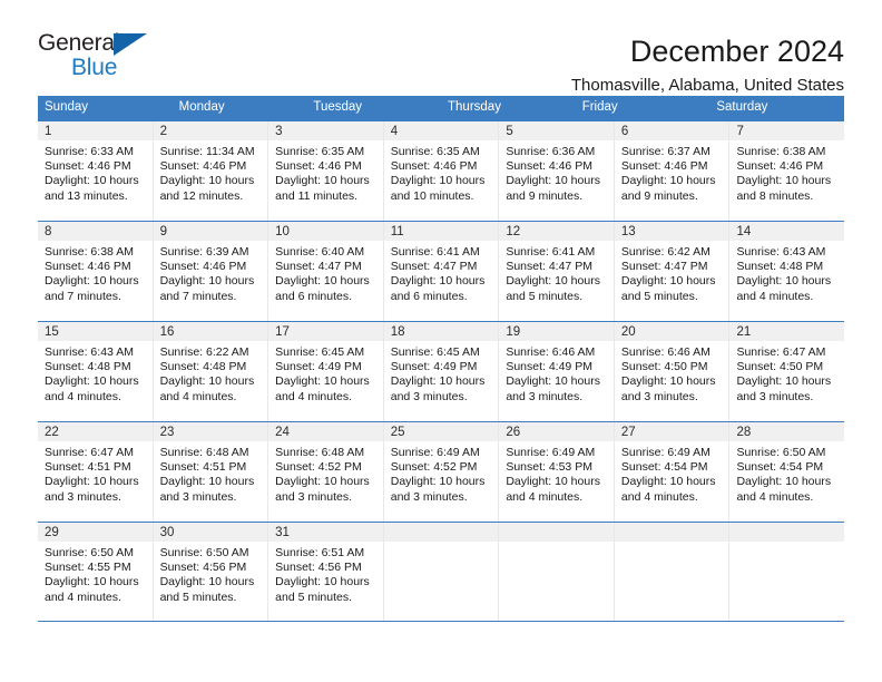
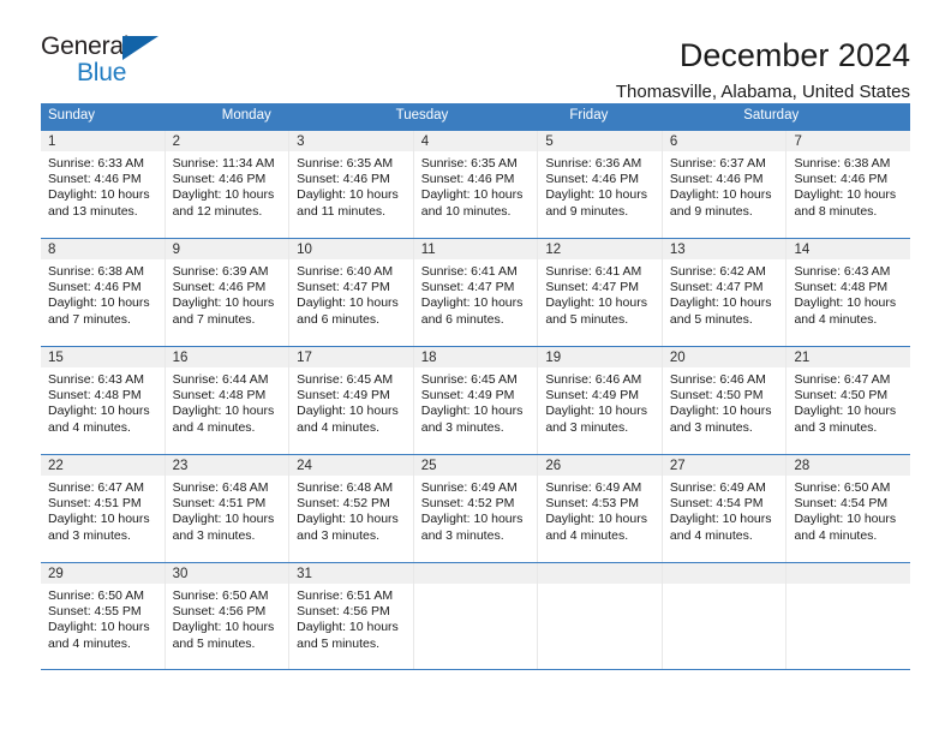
  General
  Blue
  December 2024
  Thomasville, Alabama, United States
  Sunday
  Monday
  Tuesday
- Thursday
  Friday
  Saturday
  1
  Sunrise: 6:33 AM
  Sunset: 4:46 PM
  Daylight: 10 hours
  and 13 minutes.
  2
  Sunrise: 11:34 AM
  Sunset: 4:46 PM
  Daylight: 10 hours
  and 12 minutes.
  3
  Sunrise: 6:35 AM
  Sunset: 4:46 PM
  Daylight: 10 hours
  and 11 minutes.
  4
  Sunrise: 6:35 AM
  Sunset: 4:46 PM
  Daylight: 10 hours
  and 10 minutes.
  5
  Sunrise: 6:36 AM
  Sunset: 4:46 PM
  Daylight: 10 hours
  and 9 minutes.
  6
  Sunrise: 6:37 AM
  Sunset: 4:46 PM
  Daylight: 10 hours
  and 9 minutes.
  7
  Sunrise: 6:38 AM
  Sunset: 4:46 PM
  Daylight: 10 hours
  and 8 minutes.
  8
  Sunrise: 6:38 AM
  Sunset: 4:46 PM
  Daylight: 10 hours
  and 7 minutes.
  9
  Sunrise: 6:39 AM
  Sunset: 4:46 PM
  Daylight: 10 hours
  and 7 minutes.
  10
  Sunrise: 6:40 AM
  Sunset: 4:47 PM
  Daylight: 10 hours
  and 6 minutes.
  11
  Sunrise: 6:41 AM
  Sunset: 4:47 PM
  Daylight: 10 hours
  and 6 minutes.
  12
  Sunrise: 6:41 AM
  Sunset: 4:47 PM
  Daylight: 10 hours
  and 5 minutes.
  13
  Sunrise: 6:42 AM
  Sunset: 4:47 PM
  Daylight: 10 hours
  and 5 minutes.
  14
  Sunrise: 6:43 AM
  Sunset: 4:48 PM
  Daylight: 10 hours
  and 4 minutes.
  15
  Sunrise: 6:43 AM
  Sunset: 4:48 PM
  Daylight: 10 hours
  and 4 minutes.
  16
- Sunrise: 6:22 AM
+ Sunrise: 6:44 AM
  Sunset: 4:48 PM
  Daylight: 10 hours
  and 4 minutes.
  17
  Sunrise: 6:45 AM
  Sunset: 4:49 PM
  Daylight: 10 hours
  and 4 minutes.
  18
  Sunrise: 6:45 AM
  Sunset: 4:49 PM
  Daylight: 10 hours
  and 3 minutes.
  19
  Sunrise: 6:46 AM
  Sunset: 4:49 PM
  Daylight: 10 hours
  and 3 minutes.
  20
  Sunrise: 6:46 AM
  Sunset: 4:50 PM
  Daylight: 10 hours
  and 3 minutes.
  21
  Sunrise: 6:47 AM
  Sunset: 4:50 PM
  Daylight: 10 hours
  and 3 minutes.
  22
  Sunrise: 6:47 AM
  Sunset: 4:51 PM
  Daylight: 10 hours
  and 3 minutes.
  23
  Sunrise: 6:48 AM
  Sunset: 4:51 PM
  Daylight: 10 hours
  and 3 minutes.
  24
  Sunrise: 6:48 AM
  Sunset: 4:52 PM
  Daylight: 10 hours
  and 3 minutes.
  25
  Sunrise: 6:49 AM
  Sunset: 4:52 PM
  Daylight: 10 hours
  and 3 minutes.
  26
  Sunrise: 6:49 AM
  Sunset: 4:53 PM
  Daylight: 10 hours
  and 4 minutes.
  27
  Sunrise: 6:49 AM
  Sunset: 4:54 PM
  Daylight: 10 hours
  and 4 minutes.
  28
  Sunrise: 6:50 AM
  Sunset: 4:54 PM
  Daylight: 10 hours
  and 4 minutes.
  29
  Sunrise: 6:50 AM
  Sunset: 4:55 PM
  Daylight: 10 hours
  and 4 minutes.
  30
  Sunrise: 6:50 AM
  Sunset: 4:56 PM
  Daylight: 10 hours
  and 5 minutes.
  31
  Sunrise: 6:51 AM
  Sunset: 4:56 PM
  Daylight: 10 hours
  and 5 minutes.
